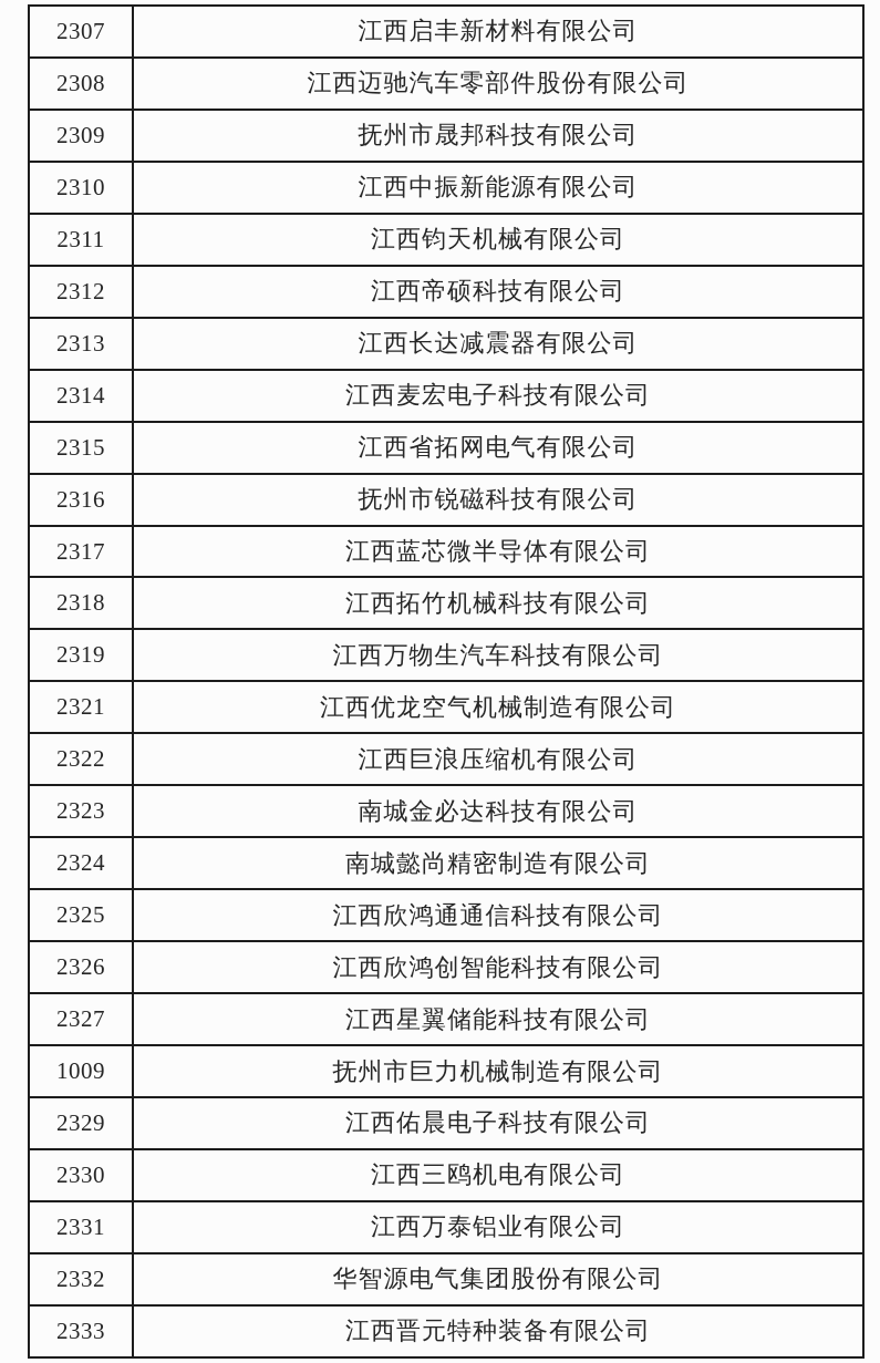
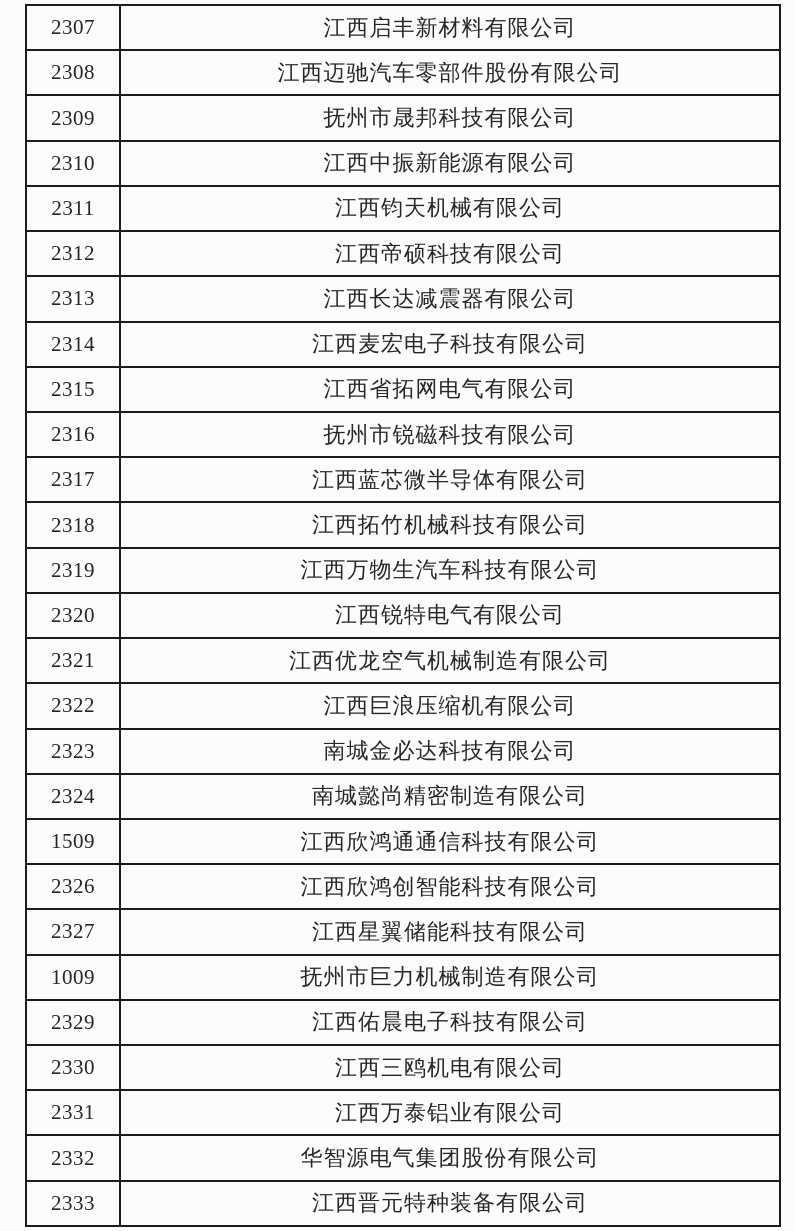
  2307	江西启丰新材料有限公司
  2308	江西迈驰汽车零部件股份有限公司
  2309	抚州市晟邦科技有限公司
  2310	江西中振新能源有限公司
  2311	江西钧天机械有限公司
  2312	江西帝硕科技有限公司
  2313	江西长达减震器有限公司
  2314	江西麦宏电子科技有限公司
  2315	江西省拓网电气有限公司
  2316	抚州市锐磁科技有限公司
  2317	江西蓝芯微半导体有限公司
  2318	江西拓竹机械科技有限公司
  2319	江西万物生汽车科技有限公司
+ 2320	江西锐特电气有限公司
  2321	江西优龙空气机械制造有限公司
  2322	江西巨浪压缩机有限公司
  2323	南城金必达科技有限公司
  2324	南城懿尚精密制造有限公司
- 2325	江西欣鸿通通信科技有限公司
+ 1509	江西欣鸿通通信科技有限公司
  2326	江西欣鸿创智能科技有限公司
  2327	江西星翼储能科技有限公司
  1009	抚州市巨力机械制造有限公司
  2329	江西佑晨电子科技有限公司
  2330	江西三鸥机电有限公司
  2331	江西万泰铝业有限公司
  2332	华智源电气集团股份有限公司
  2333	江西晋元特种装备有限公司
